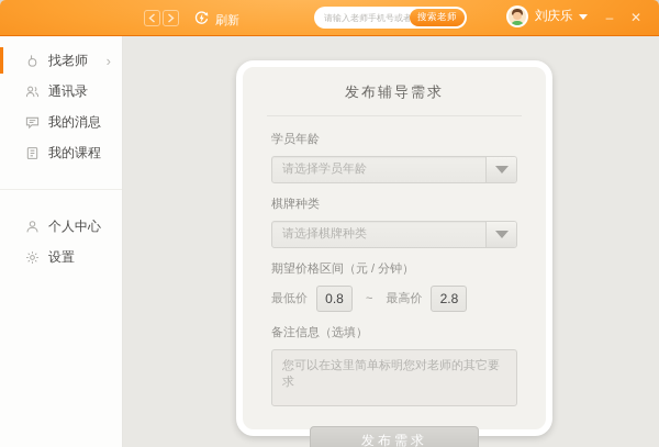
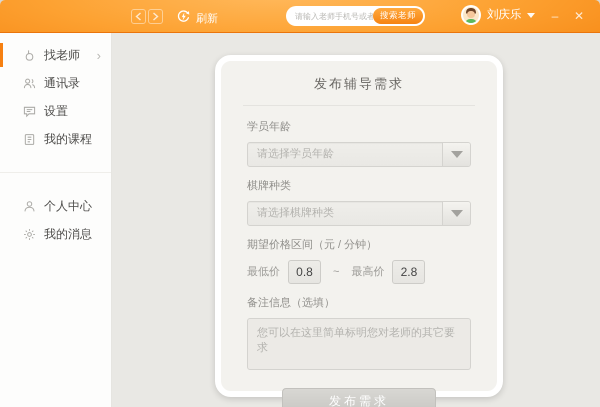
  刷新
  请输入老师手机号或者
  搜索老师
  刘庆乐
  –
  ✕
  找老师
  ›
  通讯录
- 我的消息
+ 设置
  我的课程
  个人中心
- 设置
+ 我的消息
  发布辅导需求
  学员年龄
  请选择学员年龄
  棋牌种类
  请选择棋牌种类
  期望价格区间（元 / 分钟）
  最低价
  0.8
  ~
  最高价
  2.8
  备注信息（选填）
  发布需求
